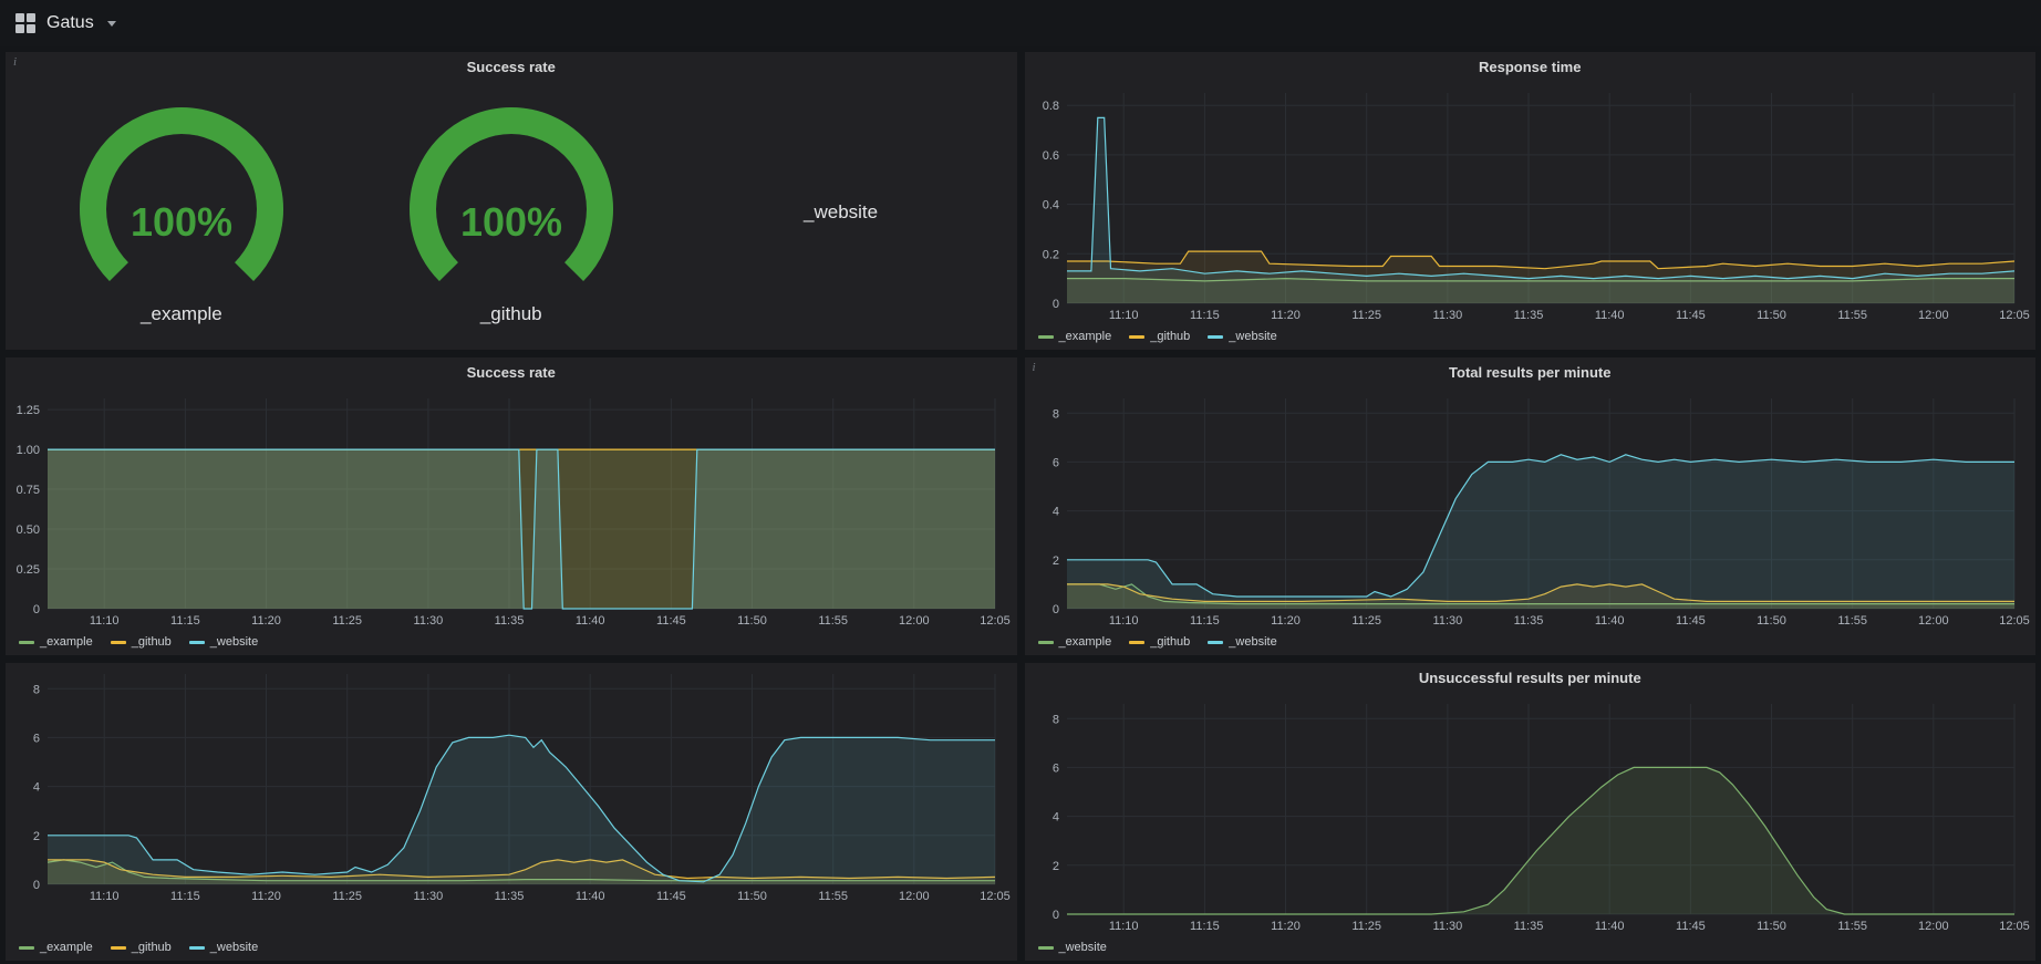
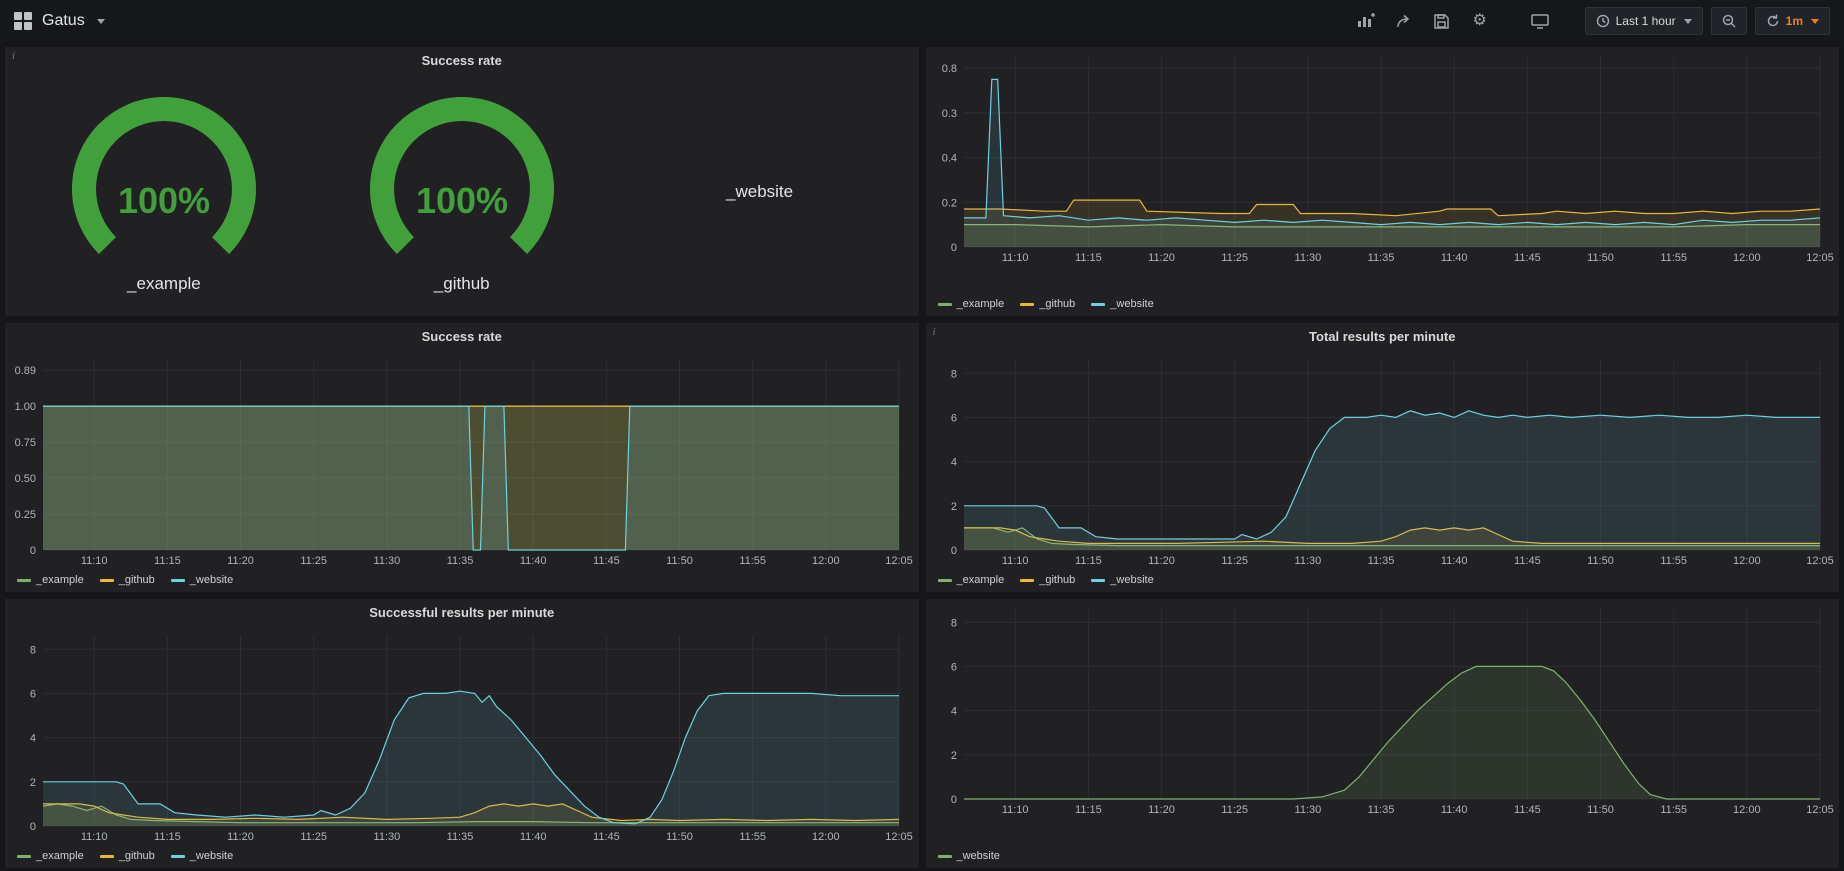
  Gatus
+ ⚙
+ Last 1 hour
+ 1m
  i
  Success rate
  100%
  _example
  100%
  _github
  _website
- Response time
  0
  0.2
  0.4
- 0.6
+ 0.3
  0.8
  11:10
  11:15
  11:20
  11:25
  11:30
  11:35
  11:40
  11:45
  11:50
  11:55
  12:00
  12:05
  _example
  _github
  _website
  Success rate
  0
  0.25
  0.50
  0.75
  1.00
- 1.25
+ 0.89
  11:10
  11:15
  11:20
  11:25
  11:30
  11:35
  11:40
  11:45
  11:50
  11:55
  12:00
  12:05
  _example
  _github
  _website
  i
  Total results per minute
  0
  2
  4
  6
  8
  11:10
  11:15
  11:20
  11:25
  11:30
  11:35
  11:40
  11:45
  11:50
  11:55
  12:00
  12:05
  _example
  _github
  _website
+ Successful results per minute
  0
  2
  4
  6
  8
  11:10
  11:15
  11:20
  11:25
  11:30
  11:35
  11:40
  11:45
  11:50
  11:55
  12:00
  12:05
  _example
  _github
  _website
- Unsuccessful results per minute
  0
  2
  4
  6
  8
  11:10
  11:15
  11:20
  11:25
  11:30
  11:35
  11:40
  11:45
  11:50
  11:55
  12:00
  12:05
  _website
